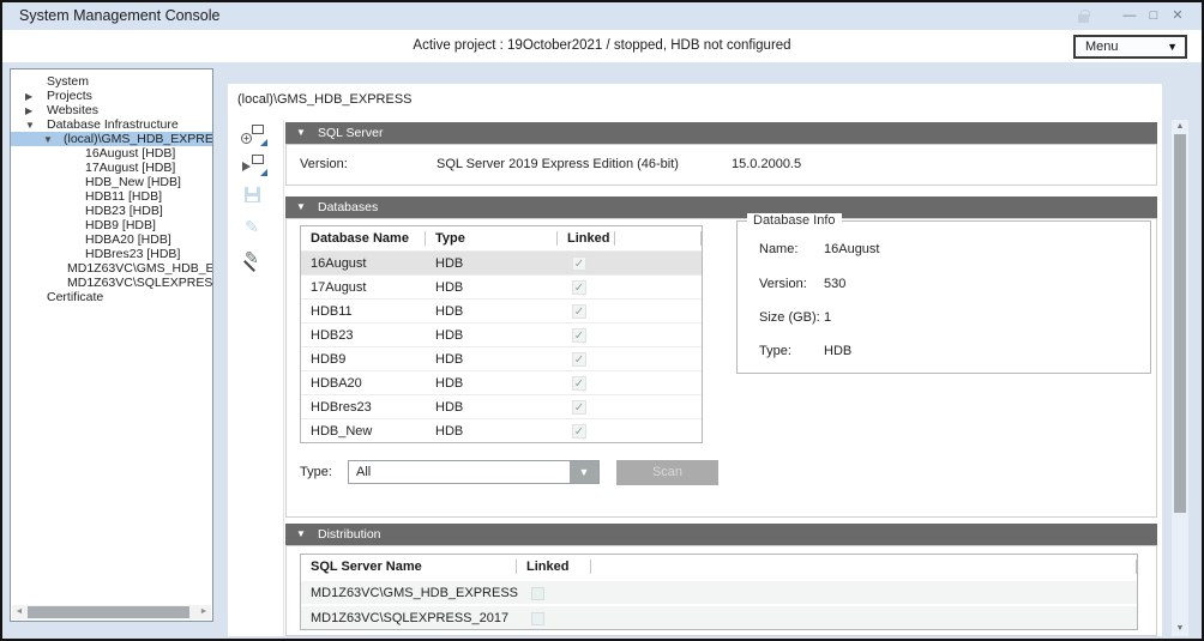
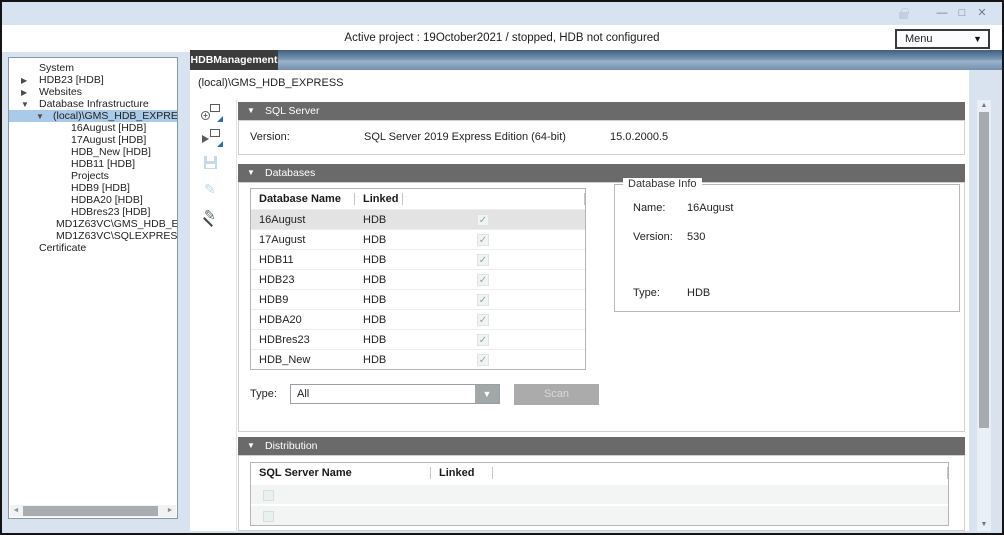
- System Management Console
  —
  □
  ✕
  Active project : 19October2021 / stopped, HDB not configured
  Menu
  ▼
  System
  ▶
- Projects
+ HDB23 [HDB]
  ▶
  Websites
  ▼
  Database Infrastructure
  ▼
  (local)\GMS_HDB_EXPRE
  16August [HDB]
  17August [HDB]
  HDB_New [HDB]
  HDB11 [HDB]
- HDB23 [HDB]
+ Projects
  HDB9 [HDB]
  HDBA20 [HDB]
  HDBres23 [HDB]
  MD1Z63VC\GMS_HDB_E
  MD1Z63VC\SQLEXPRES
  Certificate
+ HDBManagement
  (local)\GMS_HDB_EXPRESS
  ✎
  ✎
  ▼
  SQL Server
  Version:
- SQL Server 2019 Express Edition (46-bit)
+ SQL Server 2019 Express Edition (64-bit)
  15.0.2000.5
  ▼
  Databases
  Database Name
- Type
  Linked
  16August
  HDB
  ✓
  17August
  HDB
  ✓
  HDB11
  HDB
  ✓
  HDB23
  HDB
  ✓
  HDB9
  HDB
  ✓
  HDBA20
  HDB
  ✓
  HDBres23
  HDB
  ✓
  HDB_New
  HDB
  ✓
  Database Info
  Name:
  16August
  Version:
  530
- Size (GB):
- 1
  Type:
  HDB
  Type:
  All
  ▼
  Scan
  ▼
  Distribution
  SQL Server Name
  Linked
- MD1Z63VC\GMS_HDB_EXPRESS
- MD1Z63VC\SQLEXPRESS_2017
